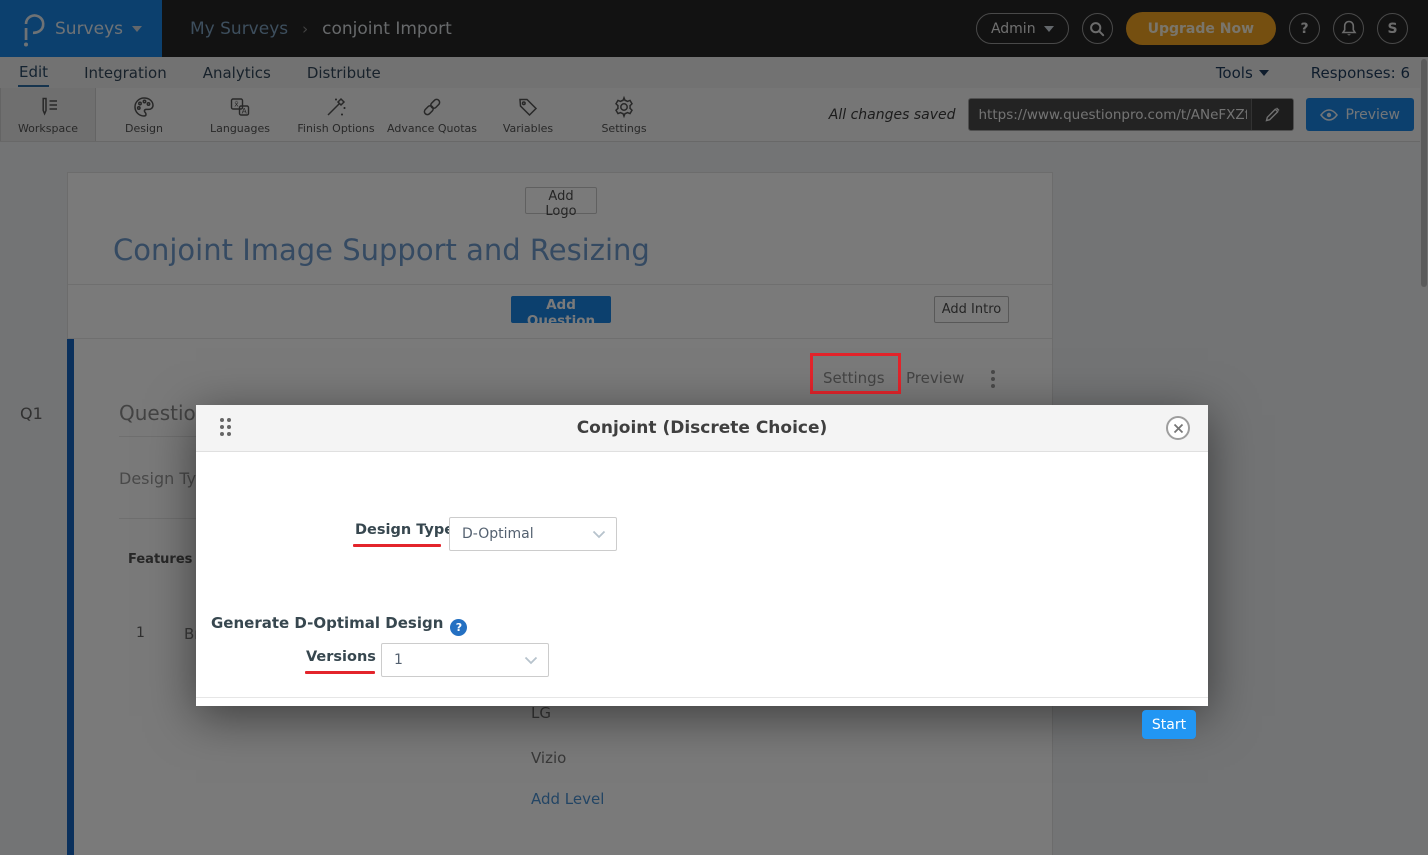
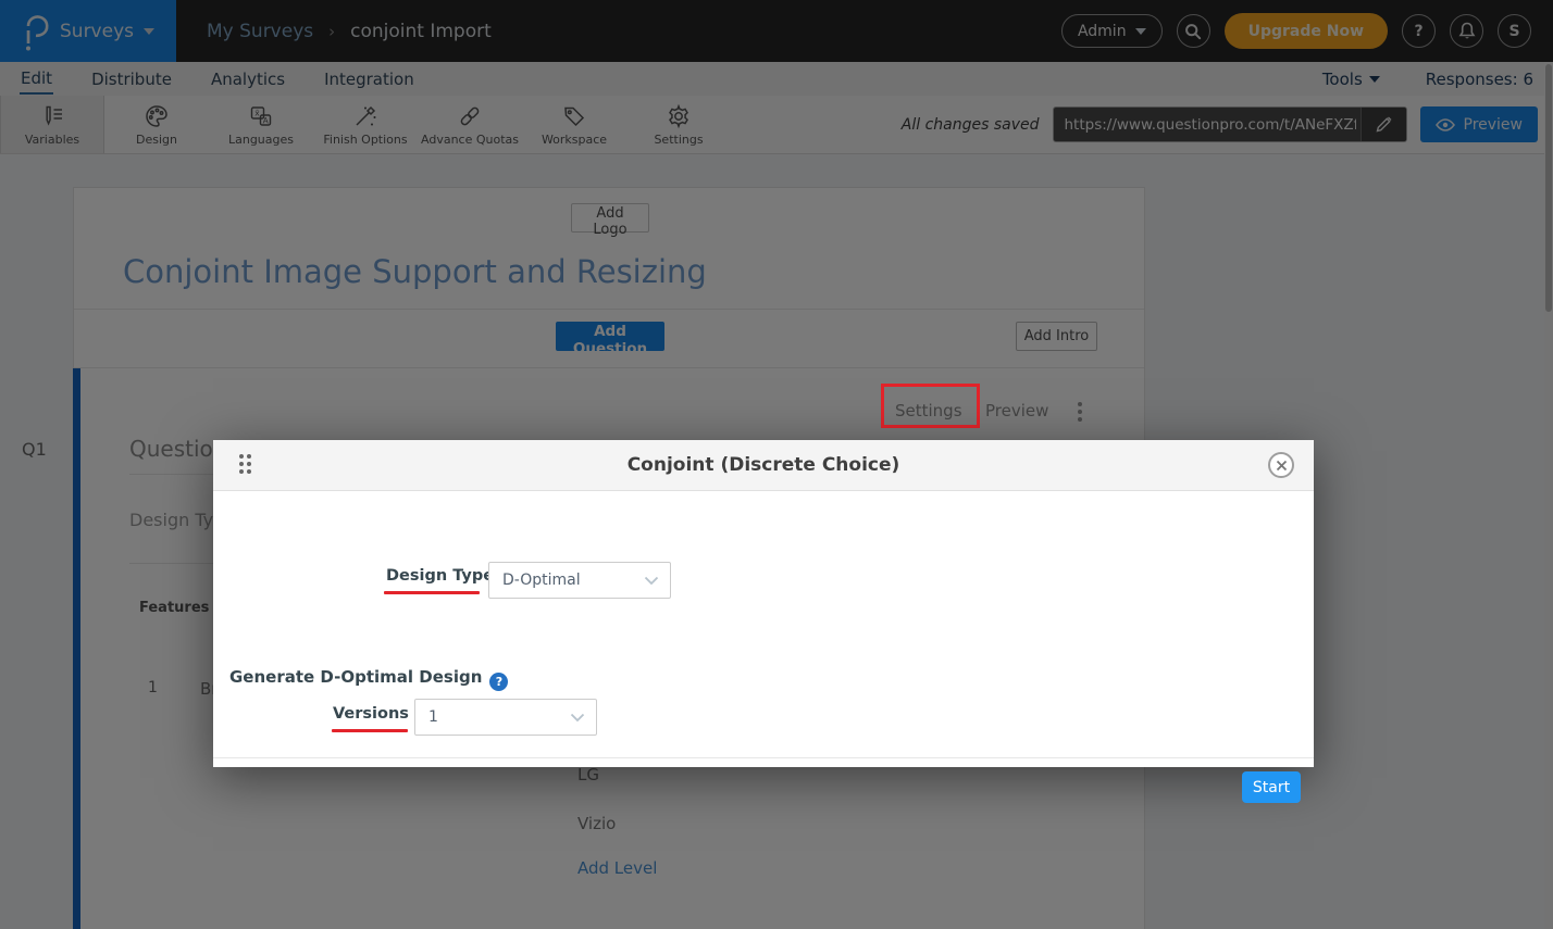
  Surveys
  My Surveys
  ›
  conjoint Import
  Admin
  Upgrade Now
  ?
  S
  Edit
- Integration
+ Distribute
  Analytics
- Distribute
+ Integration
  Tools
  Responses: 6
- Workspace
+ Variables
  Design
  x̄
  A
  Languages
  Finish Options
  Advance Quotas
- Variables
+ Workspace
  Settings
  All changes saved
  https://www.questionpro.com/t/ANeFXZ
  Preview
  Q1
  Add Logo
  Conjoint Image Support and Resizing
  Add Question
  Add Intro
  Settings
  Preview
  Questio
  Design Ty
  Features
  1
  LG
  Vizio
  Add Level
  Conjoint (Discrete Choice)
  Design Typ
  D-Optimal
  Generate D-Optimal Design ?
  Versions
  1
  Start
